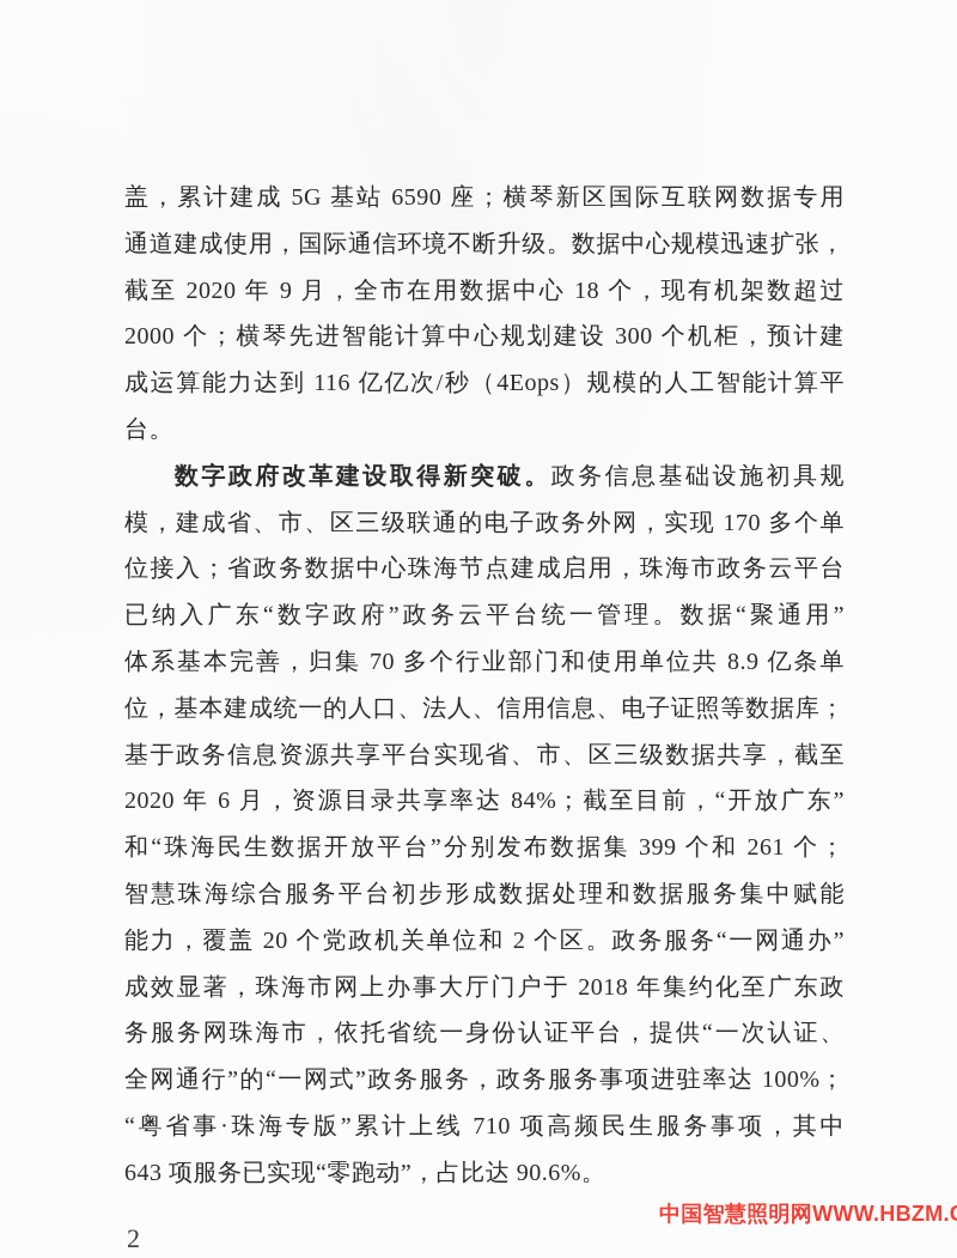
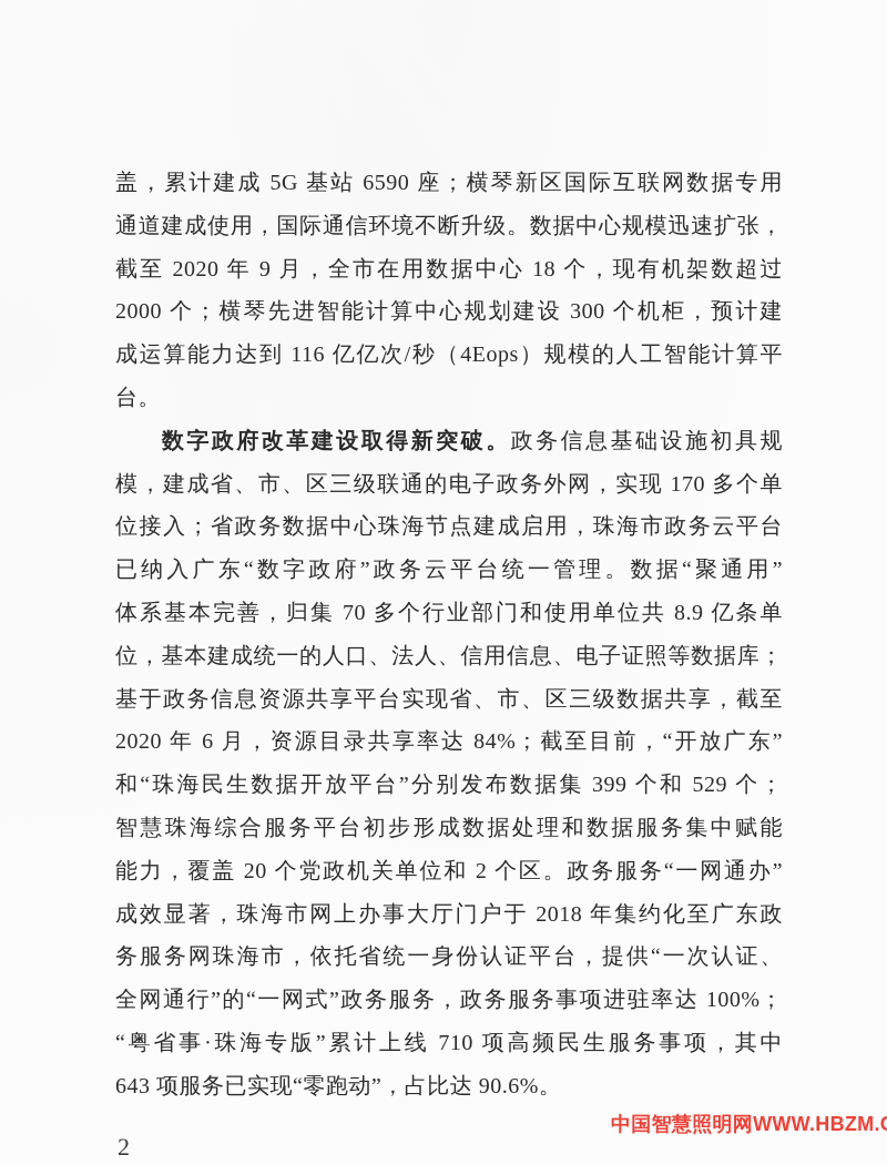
  盖，累计建成 5G 基站 6590 座；横琴新区国际互联网数据专用
  通道建成使用，国际通信环境不断升级。数据中心规模迅速扩张，
  截至 2020 年 9 月，全市在用数据中心 18 个，现有机架数超过
  2000 个；横琴先进智能计算中心规划建设 300 个机柜，预计建
  成运算能力达到 116 亿亿次/秒（4Eops）规模的人工智能计算平
  台。
  数字政府改革建设取得新突破。政务信息基础设施初具规
  模，建成省、市、区三级联通的电子政务外网，实现 170 多个单
  位接入；省政务数据中心珠海节点建成启用，珠海市政务云平台
  已纳入广东“数字政府”政务云平台统一管理。数据“聚通用”
  体系基本完善，归集 70 多个行业部门和使用单位共 8.9 亿条单
  位，基本建成统一的人口、法人、信用信息、电子证照等数据库；
  基于政务信息资源共享平台实现省、市、区三级数据共享，截至
  2020 年 6 月，资源目录共享率达 84%；截至目前，“开放广东”
- 和“珠海民生数据开放平台”分别发布数据集 399 个和 261 个；
+ 和“珠海民生数据开放平台”分别发布数据集 399 个和 529 个；
  智慧珠海综合服务平台初步形成数据处理和数据服务集中赋能
  能力，覆盖 20 个党政机关单位和 2 个区。政务服务“一网通办”
  成效显著，珠海市网上办事大厅门户于 2018 年集约化至广东政
  务服务网珠海市，依托省统一身份认证平台，提供“一次认证、
  全网通行”的“一网式”政务服务，政务服务事项进驻率达 100%；
  “粤省事·珠海专版”累计上线 710 项高频民生服务事项，其中
  643 项服务已实现“零跑动”，占比达 90.6%。
  2
  中国智慧照明网WWW.HBZM.
